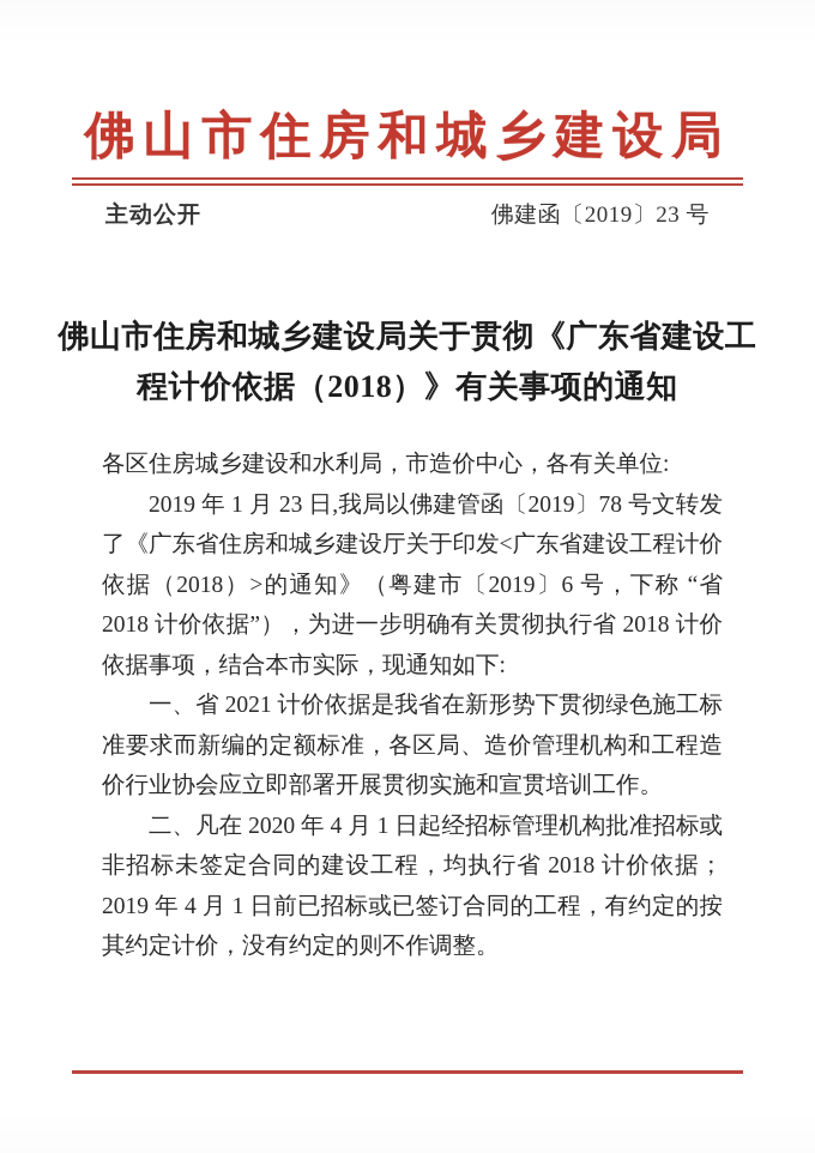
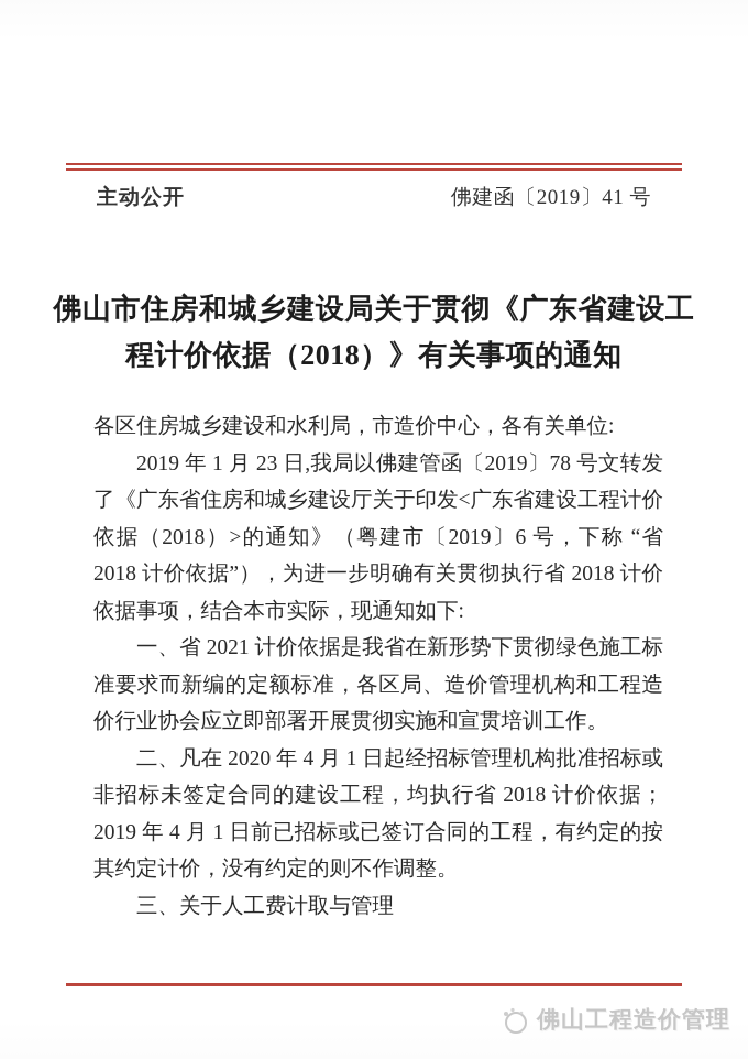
- 佛山市住房和城乡建设局
  主动公开
- 佛建函〔2019〕23 号
+ 佛建函〔2019〕41 号
  佛山市住房和城乡建设局关于贯彻《广东省建设工程计价依据（2018）》有关事项的通知
  各区住房城乡建设和水利局，市造价中心，各有关单位:
  2019 年 1 月 23 日,我局以佛建管函〔2019〕78 号文转发了《广东省住房和城乡建设厅关于印发<广东省建设工程计价依据（2018）>的通知》（粤建市〔2019〕6 号，下称 “省 2018 计价依据”），为进一步明确有关贯彻执行省 2018 计价依据事项，结合本市实际，现通知如下:
  一、省 2021 计价依据是我省在新形势下贯彻绿色施工标准要求而新编的定额标准，各区局、造价管理机构和工程造价行业协会应立即部署开展贯彻实施和宣贯培训工作。
  二、凡在 2020 年 4 月 1 日起经招标管理机构批准招标或非招标未签定合同的建设工程，均执行省 2018 计价依据；2019 年 4 月 1 日前已招标或已签订合同的工程，有约定的按其约定计价，没有约定的则不作调整。
+ 三、关于人工费计取与管理
+ 佛山工程造价管理
